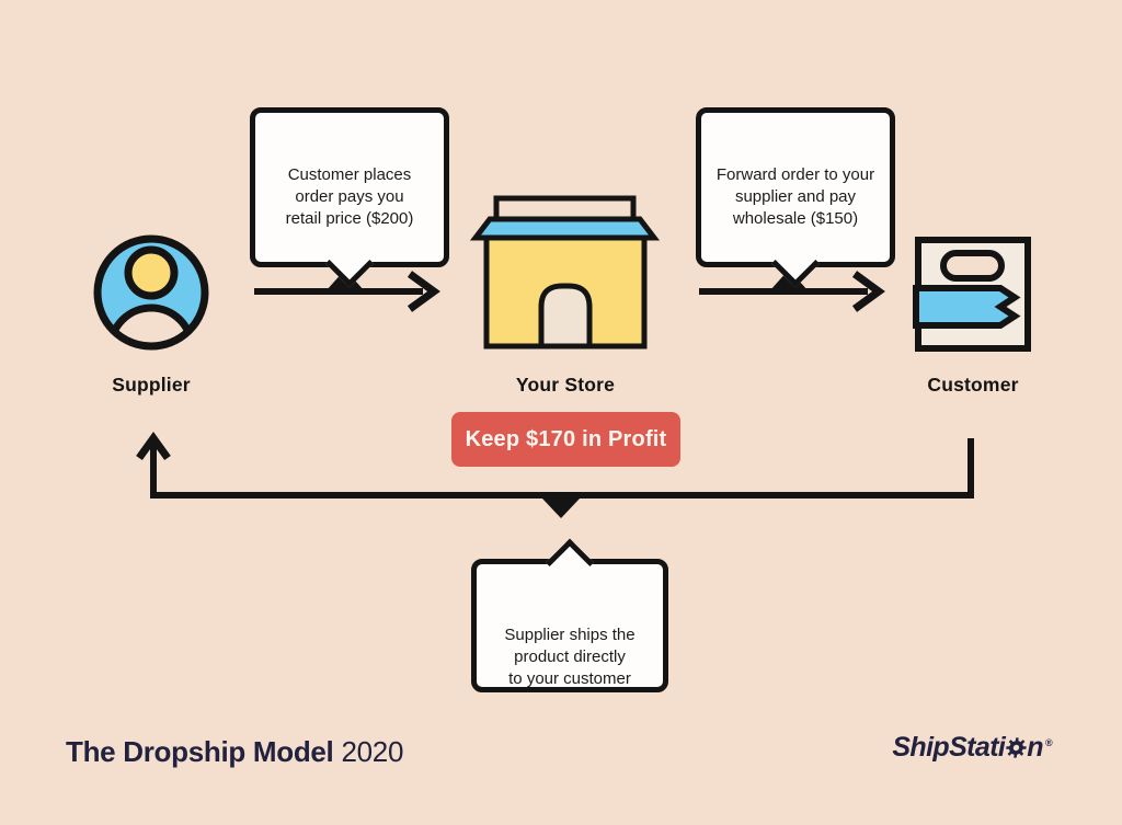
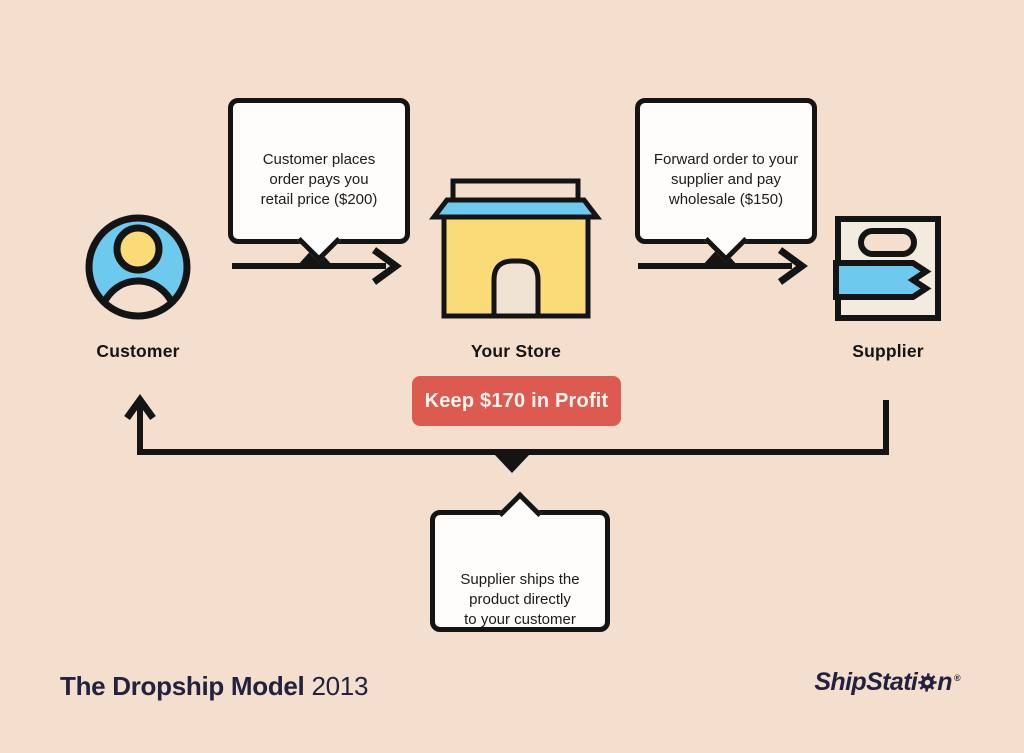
  Customer places
  order pays you
  retail price ($200)
  Forward order to your
  supplier and pay
  wholesale ($150)
  Supplier ships the
  product directly
  to your customer
- Supplier
+ Customer
  Your Store
- Customer
+ Supplier
  Keep $170 in Profit
- The Dropship Model 2020
+ The Dropship Model 2013
  ShipStati
  n
  ®
